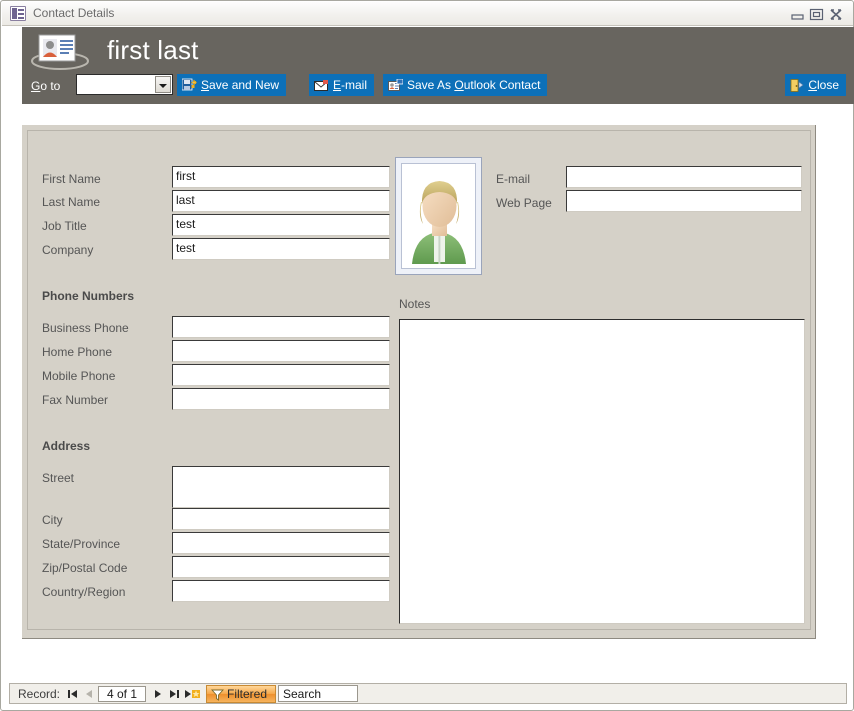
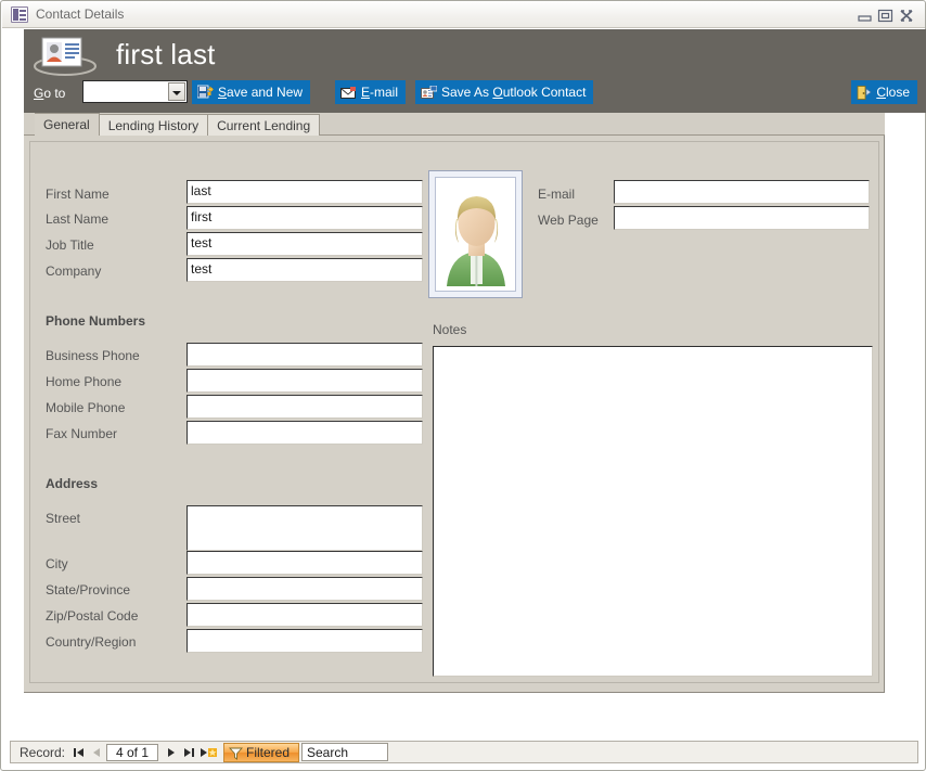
  Contact Details
  first last
  Go to
  Save and New
  E-mail
  Save As Outlook Contact
  Close
+ General
+ Lending History
+ Current Lending
  First Name
- first
+ last
  Last Name
- last
+ first
  Job Title
  test
  Company
  test
  Phone Numbers
  Business Phone
  Home Phone
  Mobile Phone
  Fax Number
  Address
  Street
  City
  State/Province
  Zip/Postal Code
  Country/Region
  E-mail
  Web Page
  Notes
  Record:
  4 of 1
  Filtered
  Search
